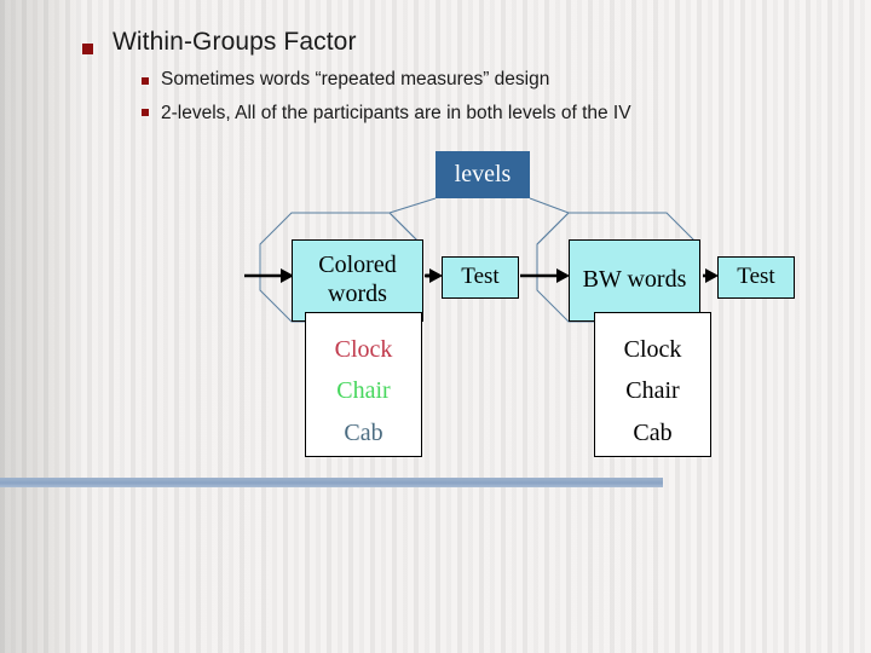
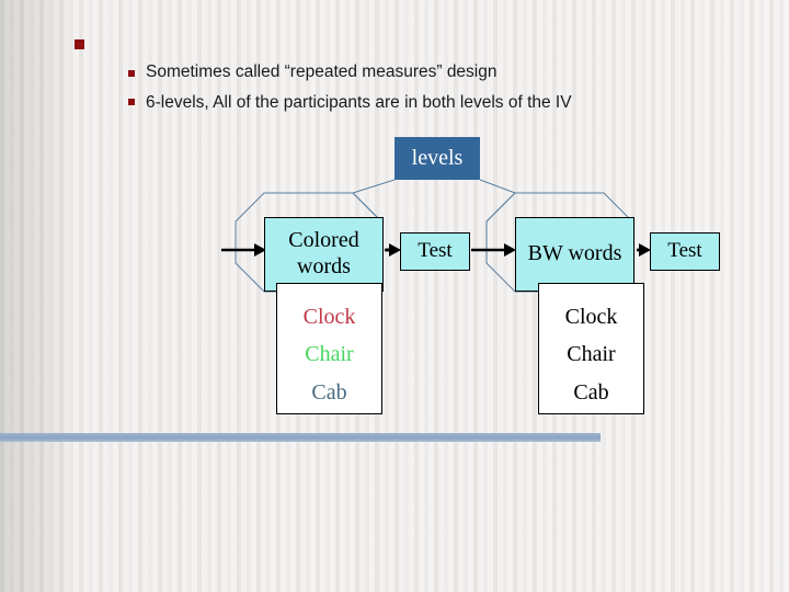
- Within-Groups Factor
- Sometimes words “repeated measures” design
+ Sometimes called “repeated measures” design
- 2-levels, All of the participants are in both levels of the IV
+ 6-levels, All of the participants are in both levels of the IV
  levels
  Colored words
  Test
  BW words
  Test
  Clock
  Chair
  Cab
  Clock
  Chair
  Cab
